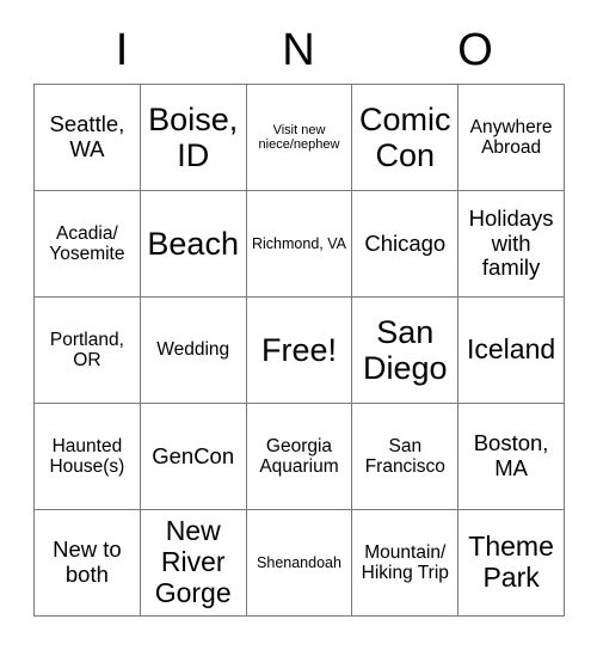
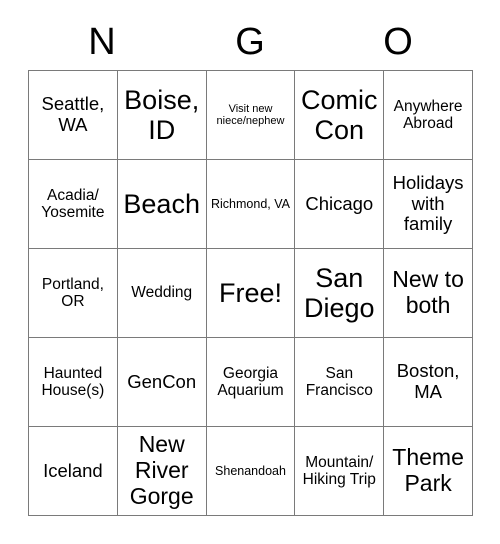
- I
  N
+ G
  O
  Seattle, WA	Boise, ID	Visit new niece/nephew	Comic Con	Anywhere Abroad
  Acadia/ Yosemite	Beach	Richmond, VA	Chicago	Holidays with family
- Portland, OR	Wedding	Free!	San Diego	Iceland
+ Portland, OR	Wedding	Free!	San Diego	New to both
  Haunted House(s)	GenCon	Georgia Aquarium	San Francisco	Boston, MA
- New to both	New River Gorge	Shenandoah	Mountain/ Hiking Trip	Theme Park
+ Iceland	New River Gorge	Shenandoah	Mountain/ Hiking Trip	Theme Park
